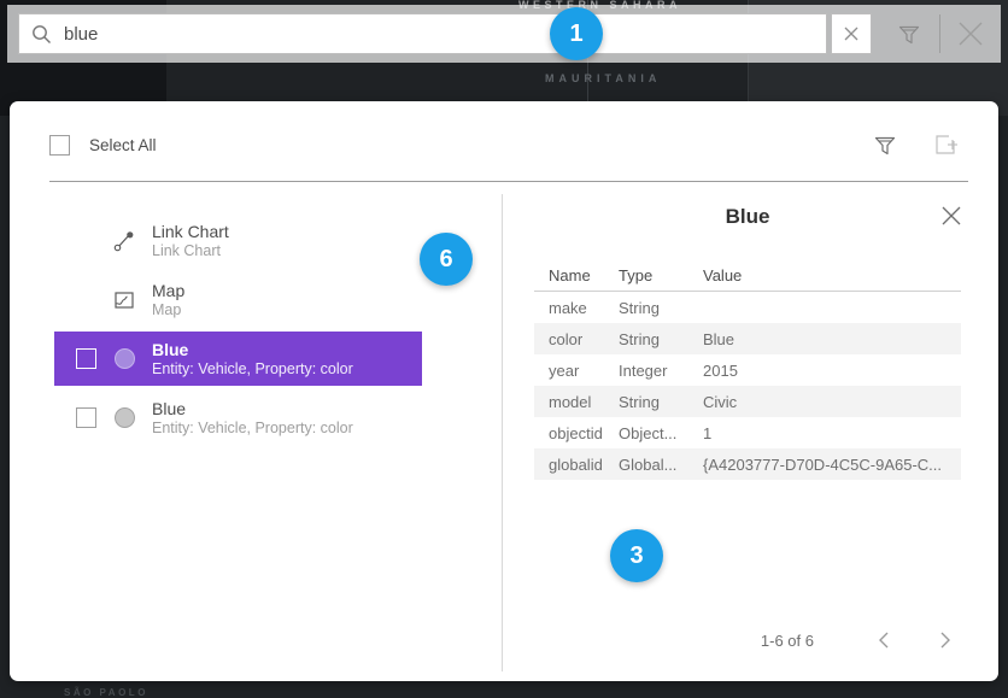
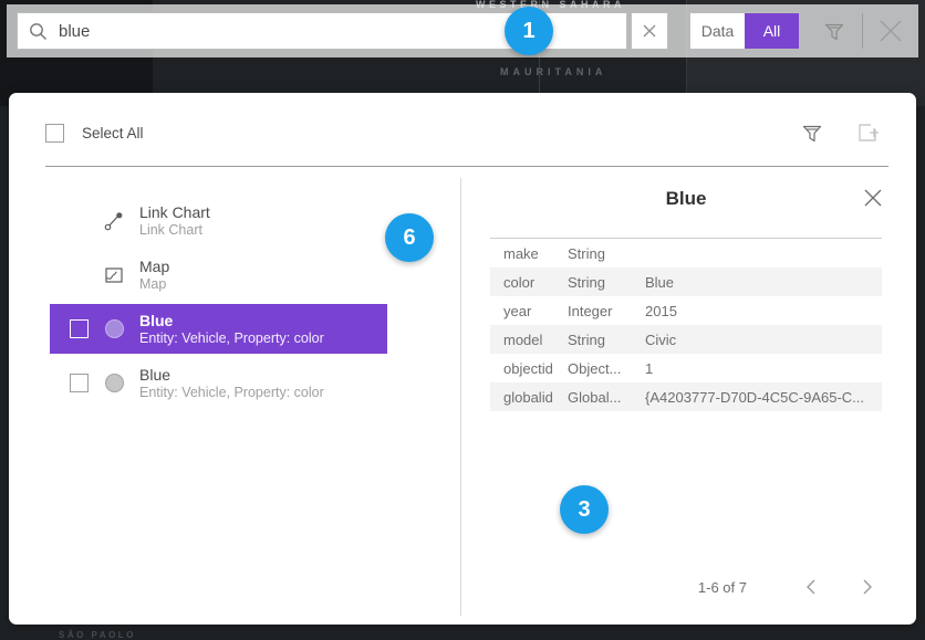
  WESTERN SAHARA
  MAURITANIA
  SÃO PAOLO
  blue
+ Data
+ All
  Select All
  Link Chart
  Link Chart
  Map
  Map
  Blue
  Entity: Vehicle, Property: color
  Blue
  Entity: Vehicle, Property: color
  Blue
- Name
- Type
- Value
  make
  String
  color
  String
  Blue
  year
  Integer
  2015
  model
  String
  Civic
  objectid
  Object...
  1
  globalid
  Global...
  {A4203777-D70D-4C5C-9A65-C...
- 1-6 of 6
+ 1-6 of 7
  1
  6
  3
